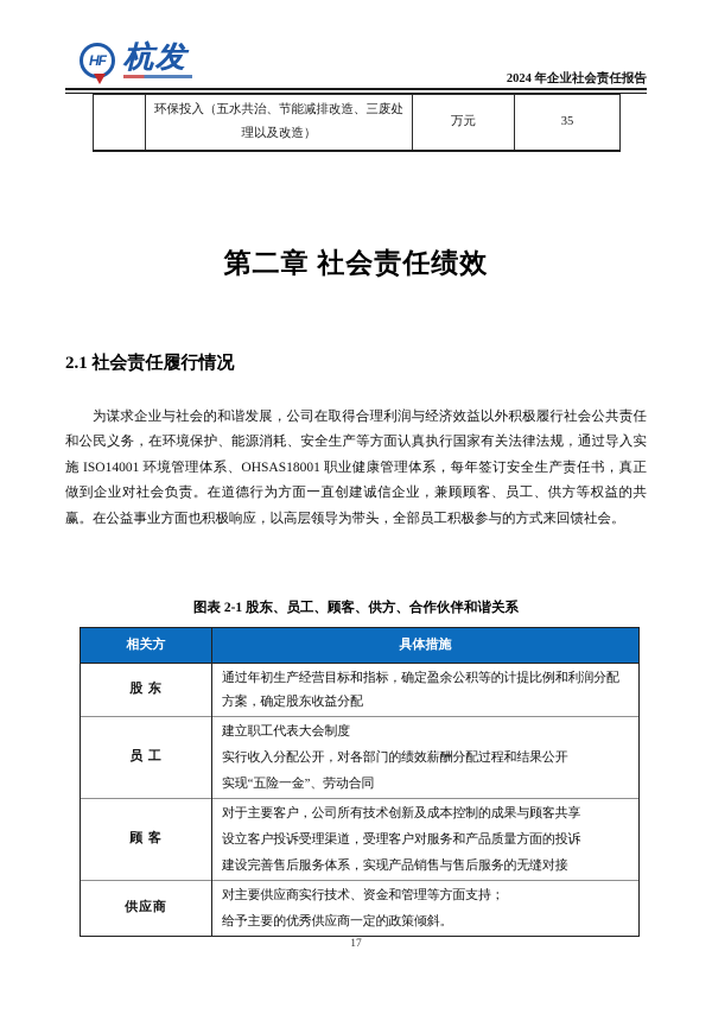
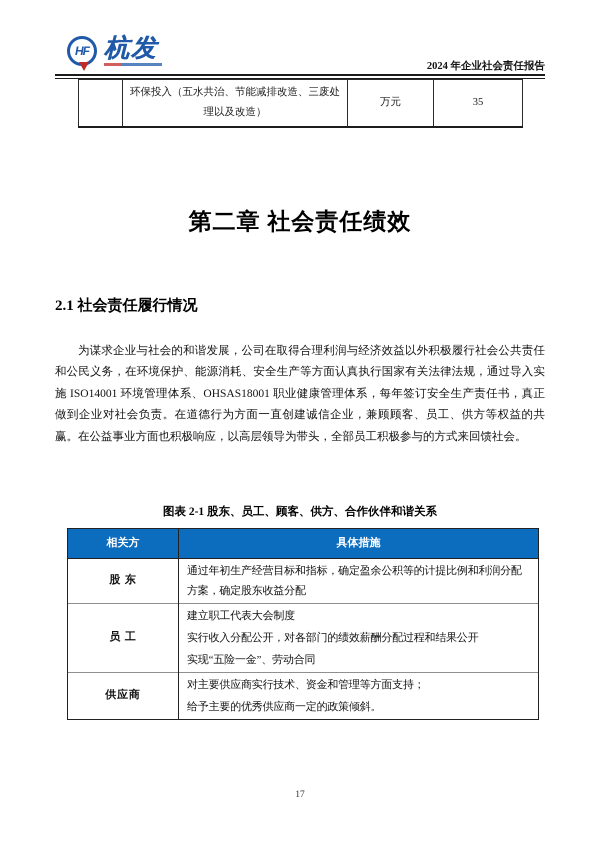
  HF
  杭发
  2024 年企业社会责任报告
  	环保投入（五水共治、节能减排改造、三废处理以及改造）	万元	35
  第二章 社会责任绩效
  2.1 社会责任履行情况
  为谋求企业与社会的和谐发展，公司在取得合理利润与经济效益以外积极履行社会公共责任和公民义务，在环境保护、能源消耗、安全生产等方面认真执行国家有关法律法规，通过导入实施 ISO14001 环境管理体系、OHSAS18001 职业健康管理体系，每年签订安全生产责任书，真正做到企业对社会负责。在道德行为方面一直创建诚信企业，兼顾顾客、员工、供方等权益的共赢。在公益事业方面也积极响应，以高层领导为带头，全部员工积极参与的方式来回馈社会。
  图表 2-1 股东、员工、顾客、供方、合作伙伴和谐关系
  相关方	具体措施
  股 东	通过年初生产经营目标和指标，确定盈余公积等的计提比例和利润分配方案，确定股东收益分配
  员 工	建立职工代表大会制度实行收入分配公开，对各部门的绩效薪酬分配过程和结果公开实现“五险一金”、劳动合同
- 顾 客	对于主要客户，公司所有技术创新及成本控制的成果与顾客共享设立客户投诉受理渠道，受理客户对服务和产品质量方面的投诉建设完善售后服务体系，实现产品销售与售后服务的无缝对接
  供应商	对主要供应商实行技术、资金和管理等方面支持；给予主要的优秀供应商一定的政策倾斜。
  17
